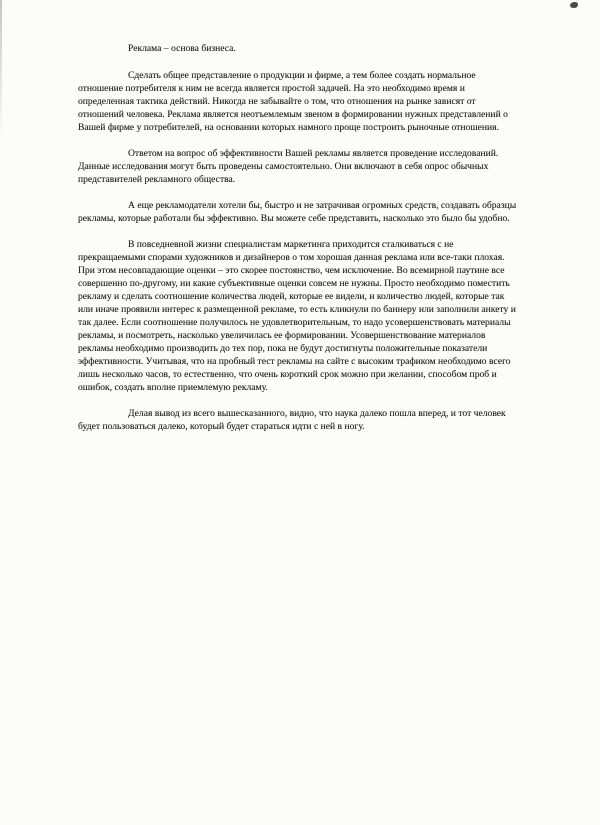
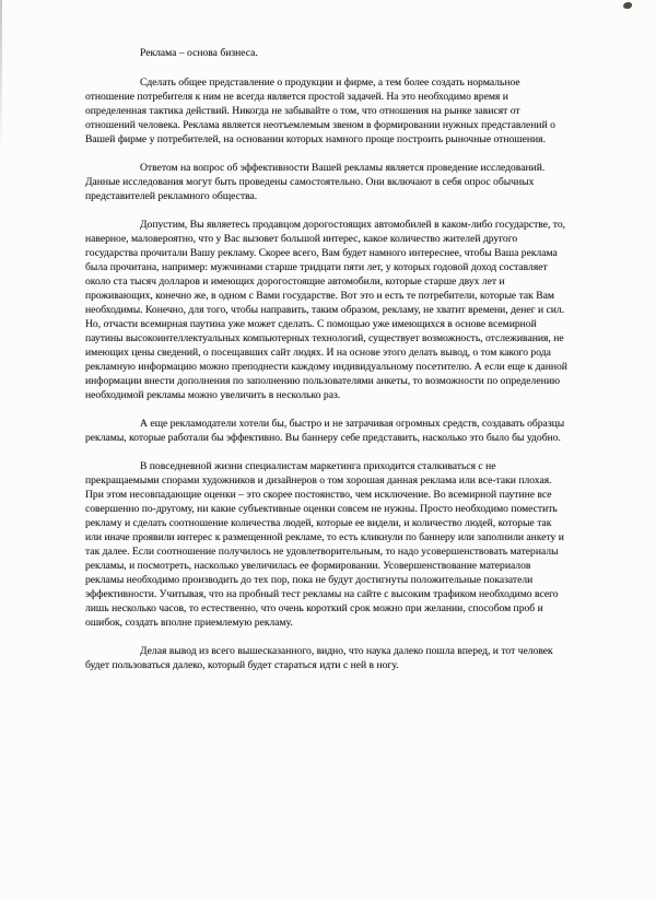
  Реклама – основа бизнеса.
  Сделать общее представление о продукции и фирме, а тем более создать нормальное отношение потребителя к ним не всегда является простой задачей. На это необходимо время и определенная тактика действий. Никогда не забывайте о том, что отношения на рынке зависят от отношений человека. Реклама является неотъемлемым звеном в формировании нужных представлений о Вашей фирме у потребителей, на основании которых намного проще построить рыночные отношения.
  Ответом на вопрос об эффективности Вашей рекламы является проведение исследований. Данные исследования могут быть проведены самостоятельно. Они включают в себя опрос обычных представителей рекламного общества.
+ Допустим, Вы являетесь продавцом дорогостоящих автомобилей в каком-либо государстве, то, наверное, маловероятно, что у Вас вызовет большой интерес, какое количество жителей другого государства прочитали Вашу рекламу. Скорее всего, Вам будет намного интереснее, чтобы Ваша реклама была прочитана, например: мужчинами старше тридцати пяти лет, у которых годовой доход составляет около ста тысяч долларов и имеющих дорогостоящие автомобили, которые старше двух лет и проживающих, конечно же, в одном с Вами государстве. Вот это и есть те потребители, которые так Вам необходимы. Конечно, для того, чтобы направить, таким образом, рекламу, не хватит времени, денег и сил. Но, отчасти всемирная паутина уже может сделать. С помощью уже имеющихся в основе всемирной паутины высокоинтеллектуальных компьютерных технологий, существует возможность, отслеживания, не имеющих цены сведений, о посещавших сайт людях. И на основе этого делать вывод, о том какого рода рекламную информацию можно преподнести каждому индивидуальному посетителю. А если еще к данной информации внести дополнения по заполнению пользователями анкеты, то возможности по определению необходимой рекламы можно увеличить в несколько раз.
- А еще рекламодатели хотели бы, быстро и не затрачивая огромных средств, создавать образцы рекламы, которые работали бы эффективно. Вы можете себе представить, насколько это было бы удобно.
+ А еще рекламодатели хотели бы, быстро и не затрачивая огромных средств, создавать образцы рекламы, которые работали бы эффективно. Вы баннеру себе представить, насколько это было бы удобно.
  В повседневной жизни специалистам маркетинга приходится сталкиваться с не прекращаемыми спорами художников и дизайнеров о том хорошая данная реклама или все-таки плохая. При этом несовпадающие оценки – это скорее постоянство, чем исключение. Во всемирной паутине все совершенно по-другому, ни какие субъективные оценки совсем не нужны. Просто необходимо поместить рекламу и сделать соотношение количества людей, которые ее видели, и количество людей, которые так или иначе проявили интерес к размещенной рекламе, то есть кликнули по баннеру или заполнили анкету и так далее. Если соотношение получилось не удовлетворительным, то надо усовершенствовать материалы рекламы, и посмотреть, насколько увеличилась ее формировании. Усовершенствование материалов рекламы необходимо производить до тех пор, пока не будут достигнуты положительные показатели эффективности. Учитывая, что на пробный тест рекламы на сайте с высоким трафиком необходимо всего лишь несколько часов, то естественно, что очень короткий срок можно при желании, способом проб и ошибок, создать вполне приемлемую рекламу.
  Делая вывод из всего вышесказанного, видно, что наука далеко пошла вперед, и тот человек будет пользоваться далеко, который будет стараться идти с ней в ногу.
